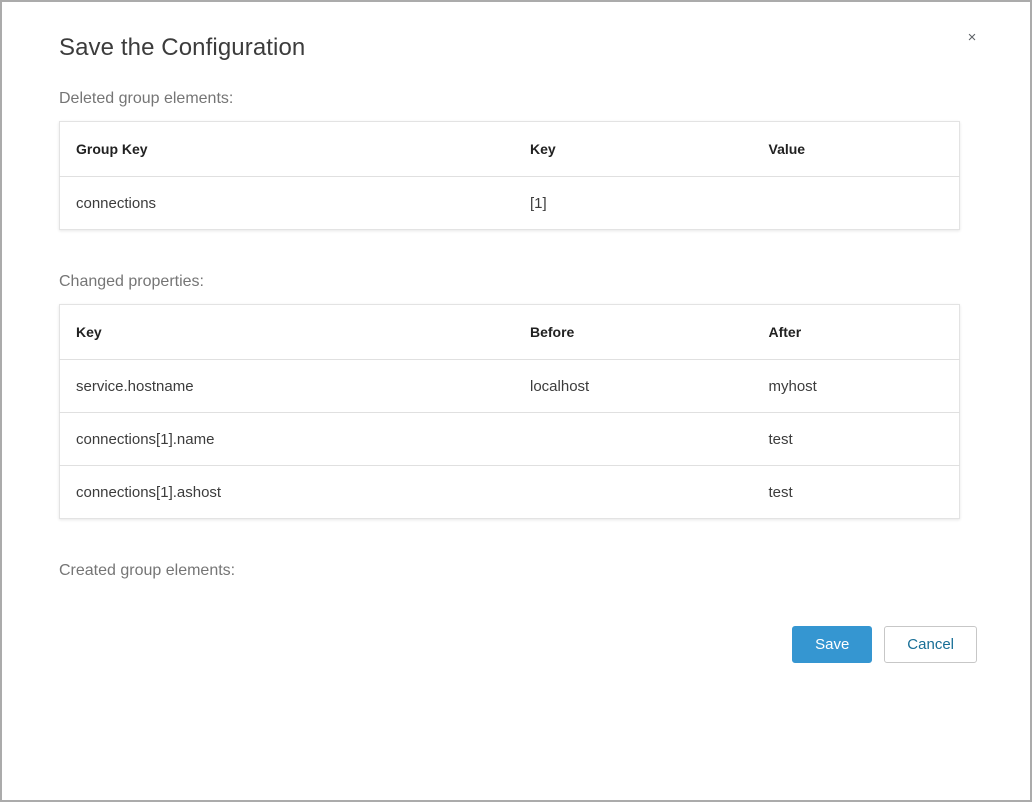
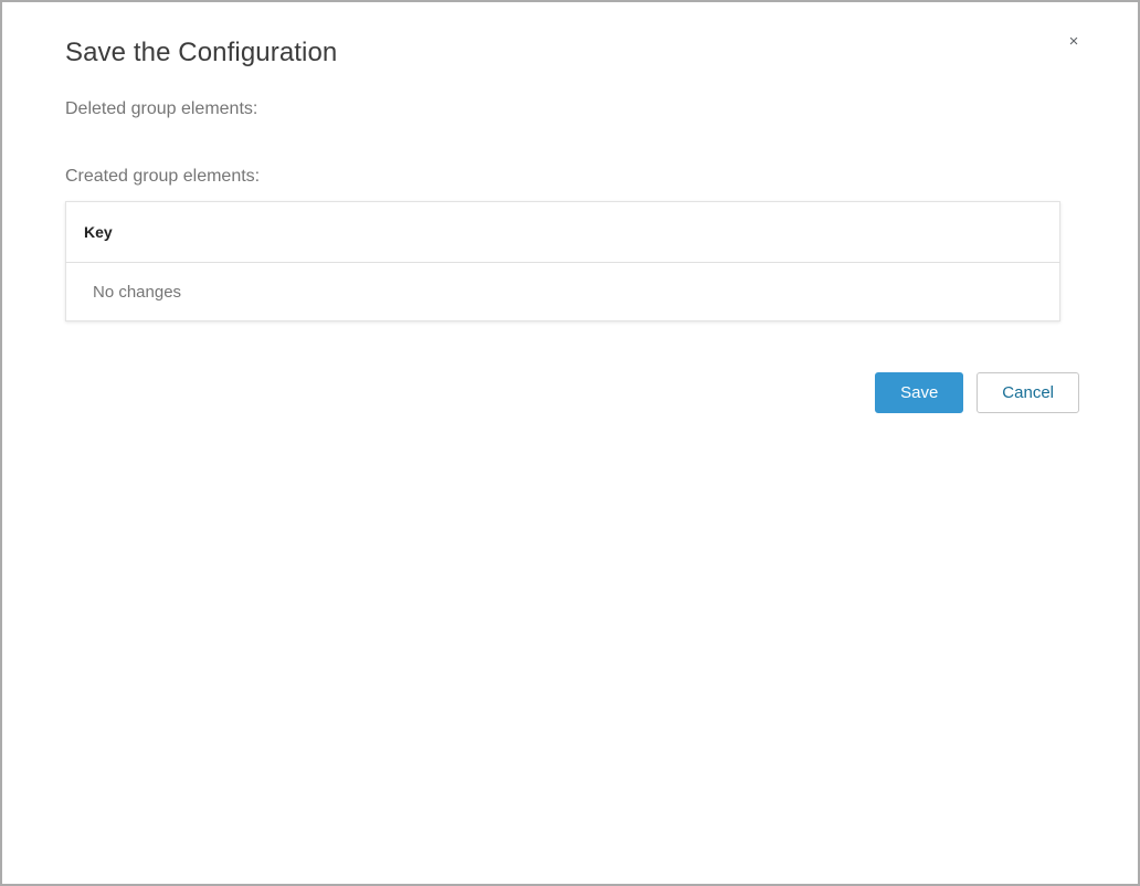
  ×
  Save the Configuration
  Deleted group elements:
- Group Key	Key	Value
- connections	[1]
- Changed properties:
- Key	Before	After
- service.hostname	localhost	myhost
- connections[1].name		test
- connections[1].ashost		test
  Created group elements:
+ Key
+ No changes
  Save
  Cancel
